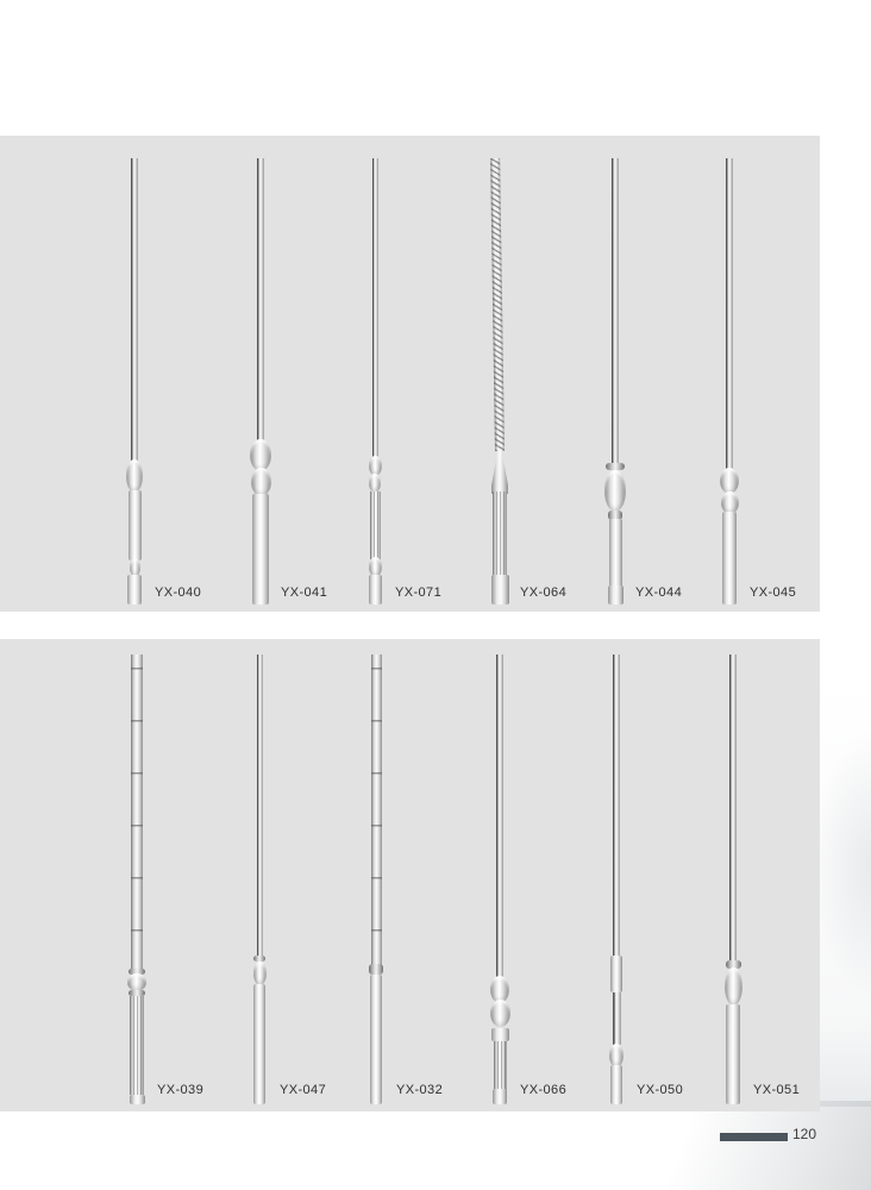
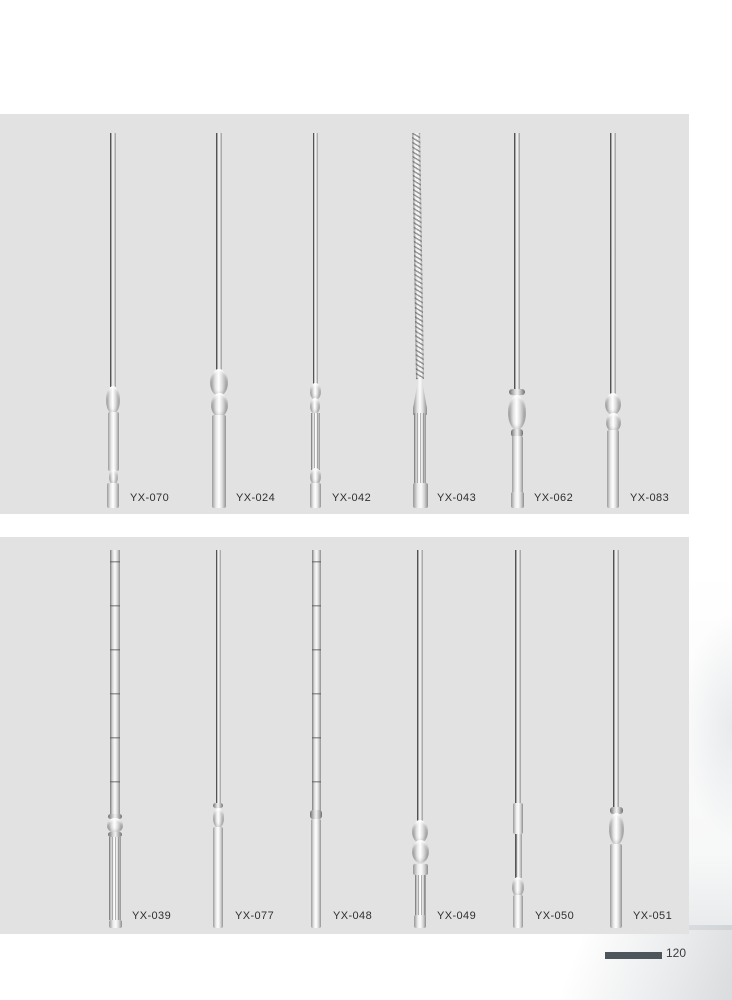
- YX-040
+ YX-070
- YX-041
+ YX-024
- YX-071
+ YX-042
- YX-064
+ YX-043
- YX-044
+ YX-062
- YX-045
+ YX-083
  YX-039
- YX-047
+ YX-077
- YX-032
+ YX-048
- YX-066
+ YX-049
  YX-050
  YX-051
  120
